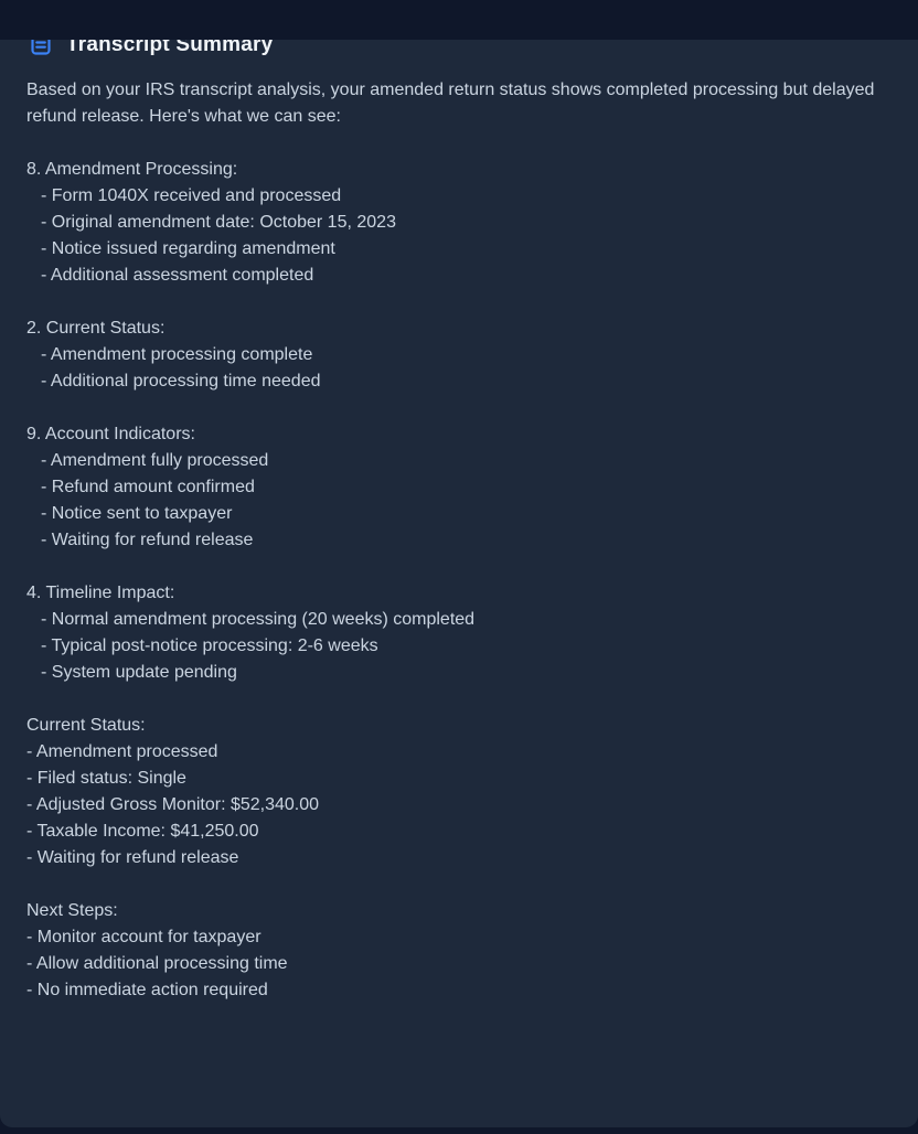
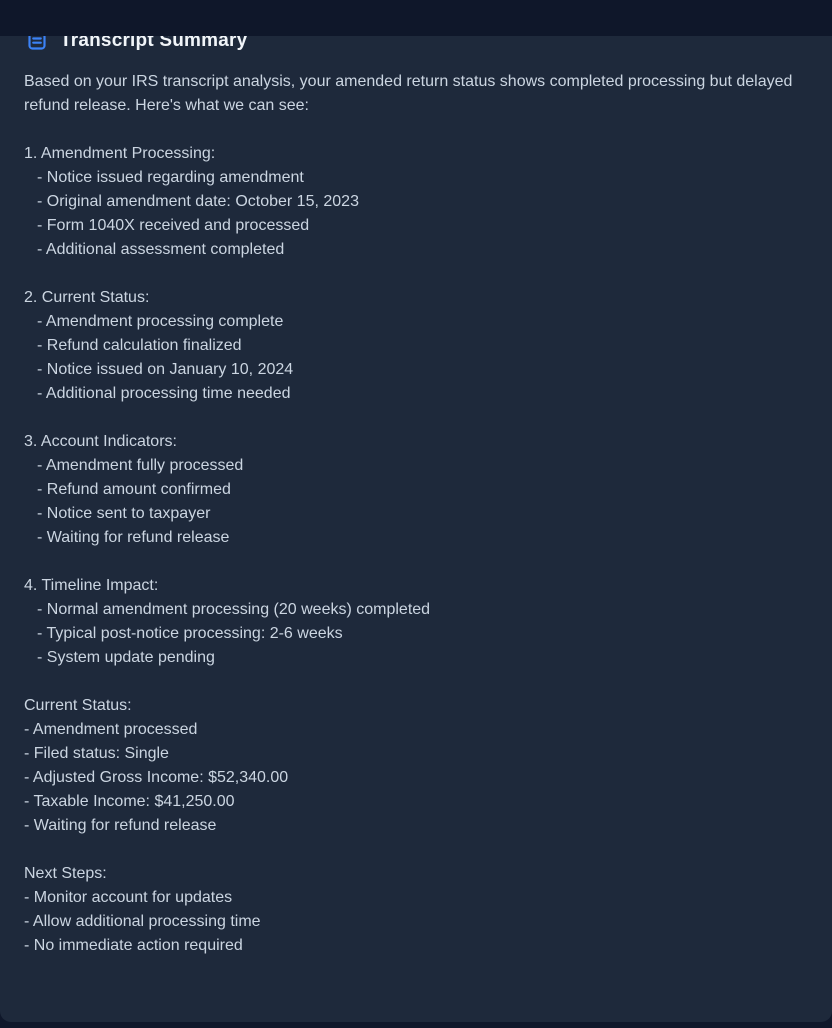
  Transcript Summary
  Based on your IRS transcript analysis, your amended return status shows completed processing but delayed refund release. Here's what we can see:
- 8. Amendment Processing:
+ 1. Amendment Processing:
- - Form 1040X received and processed
+ - Notice issued regarding amendment
  - Original amendment date: October 15, 2023
- - Notice issued regarding amendment
+ - Form 1040X received and processed
  - Additional assessment completed
  2. Current Status:
  - Amendment processing complete
+ - Refund calculation finalized
+ - Notice issued on January 10, 2024
  - Additional processing time needed
- 9. Account Indicators:
+ 3. Account Indicators:
  - Amendment fully processed
  - Refund amount confirmed
  - Notice sent to taxpayer
  - Waiting for refund release
  4. Timeline Impact:
  - Normal amendment processing (20 weeks) completed
  - Typical post-notice processing: 2-6 weeks
  - System update pending
  Current Status:
  - Amendment processed
  - Filed status: Single
- - Adjusted Gross Monitor: $52,340.00
+ - Adjusted Gross Income: $52,340.00
  - Taxable Income: $41,250.00
  - Waiting for refund release
  Next Steps:
- - Monitor account for taxpayer
+ - Monitor account for updates
  - Allow additional processing time
  - No immediate action required
